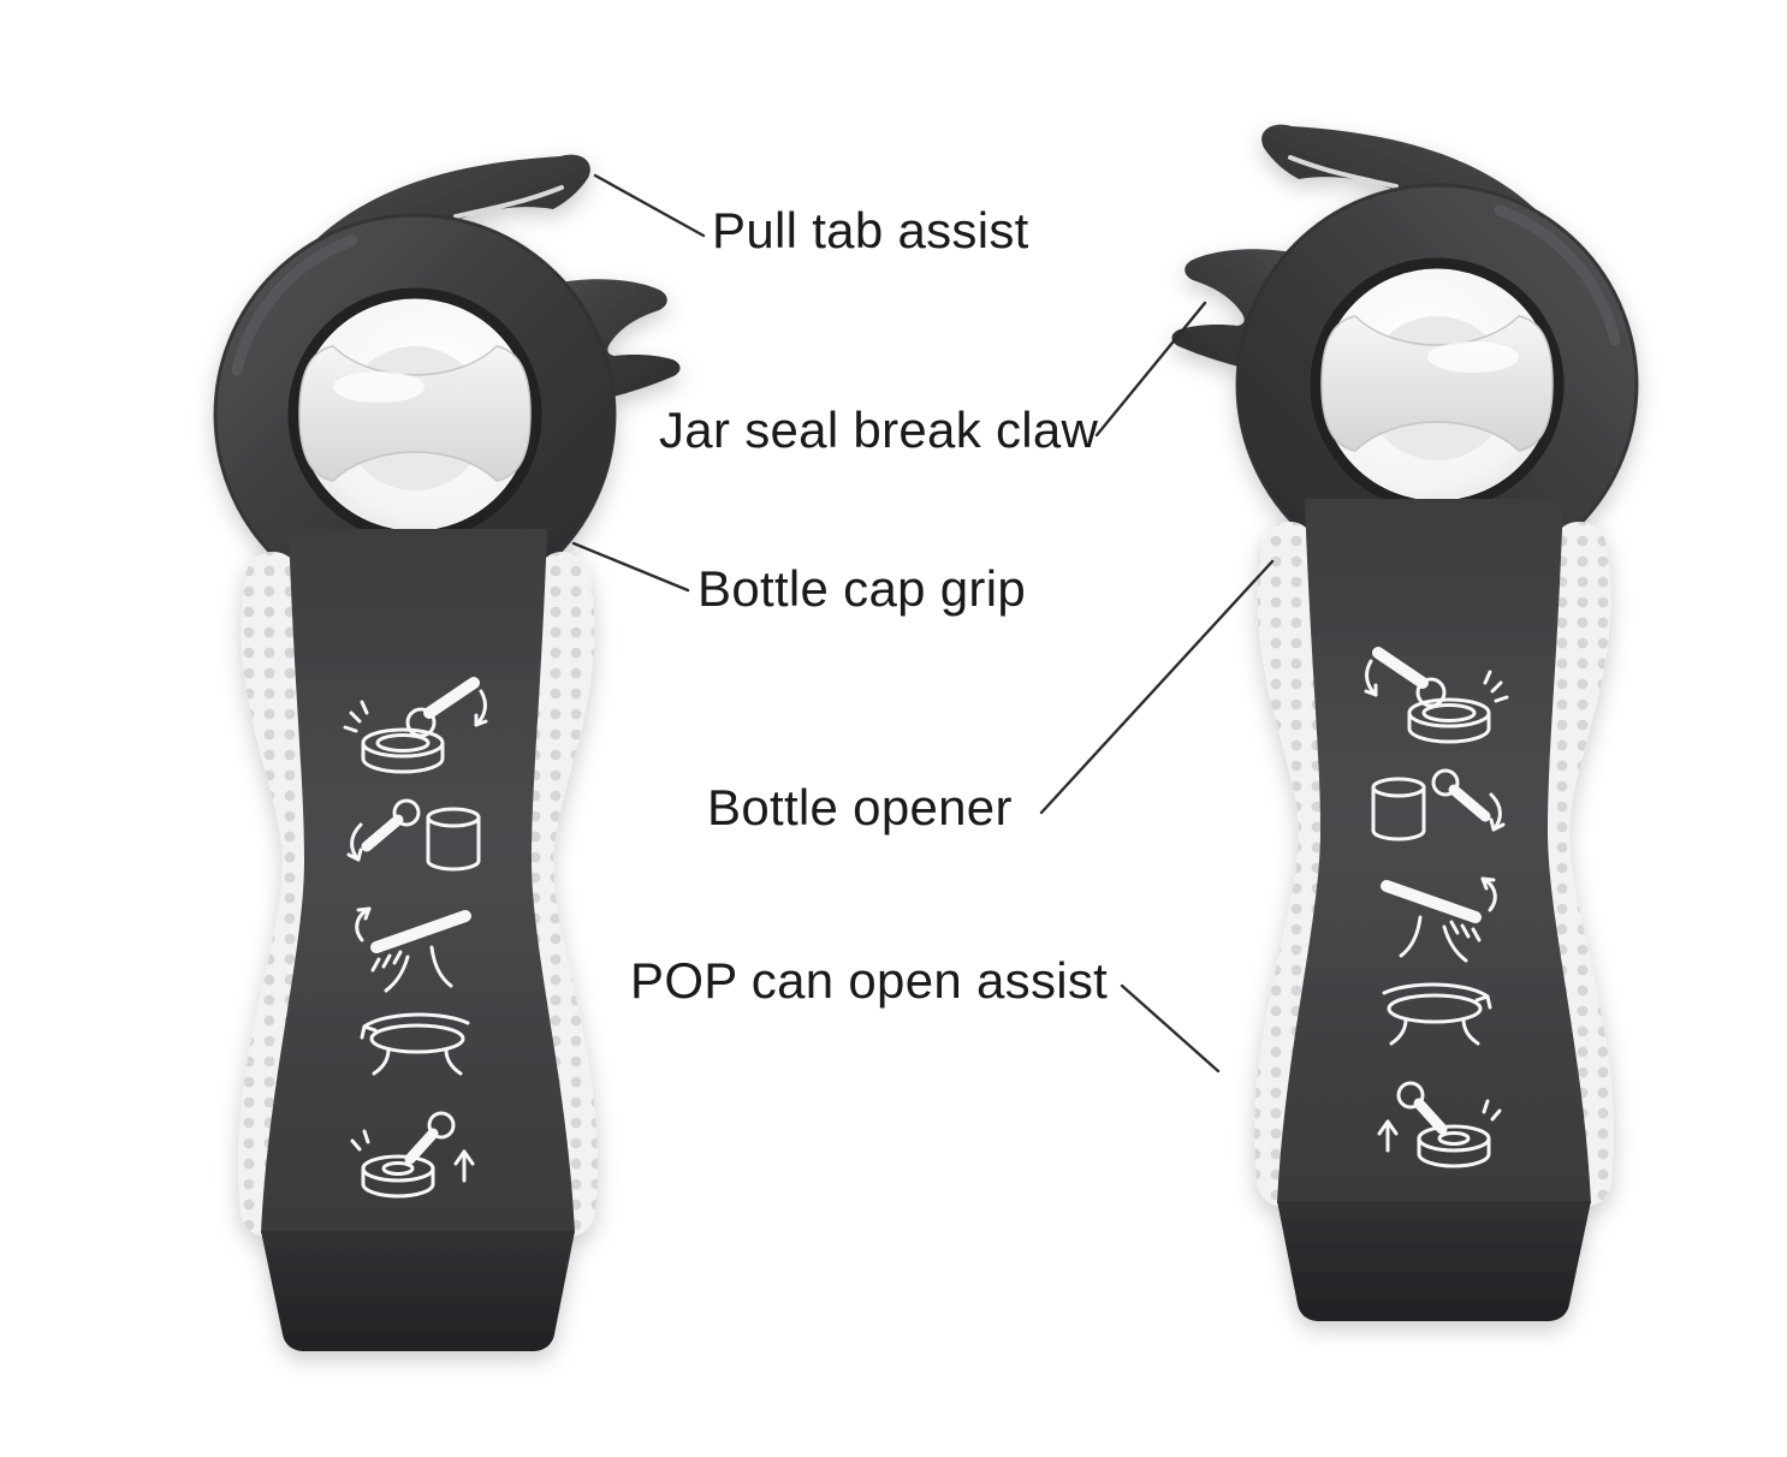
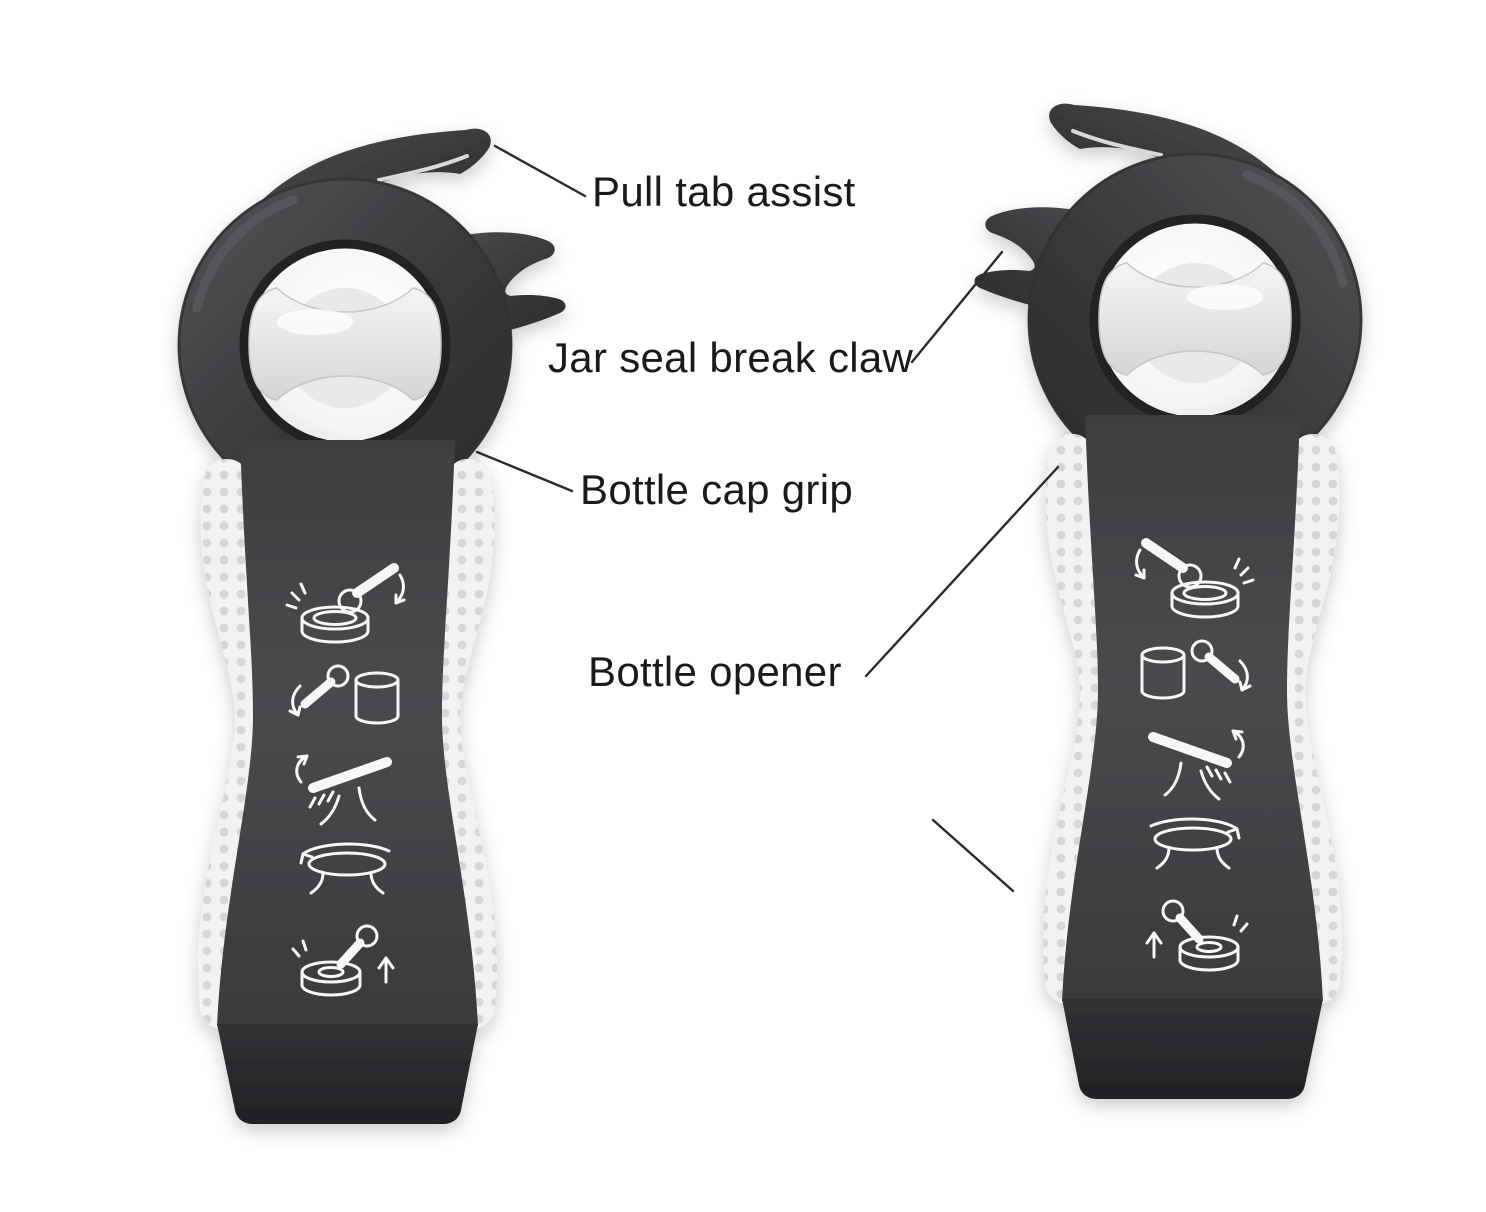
  Pull tab assist
  Jar seal break claw
  Bottle cap grip
  Bottle opener
- POP can open assist
